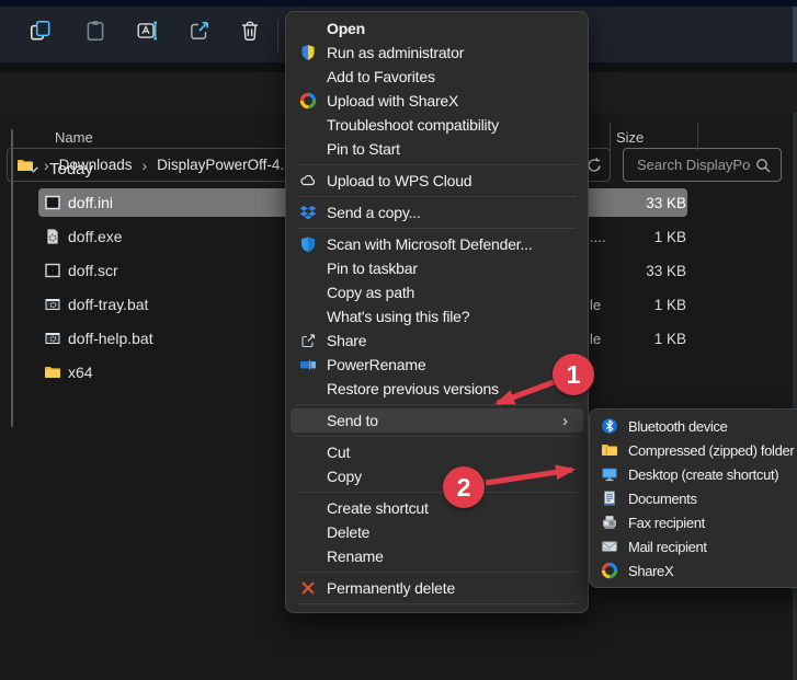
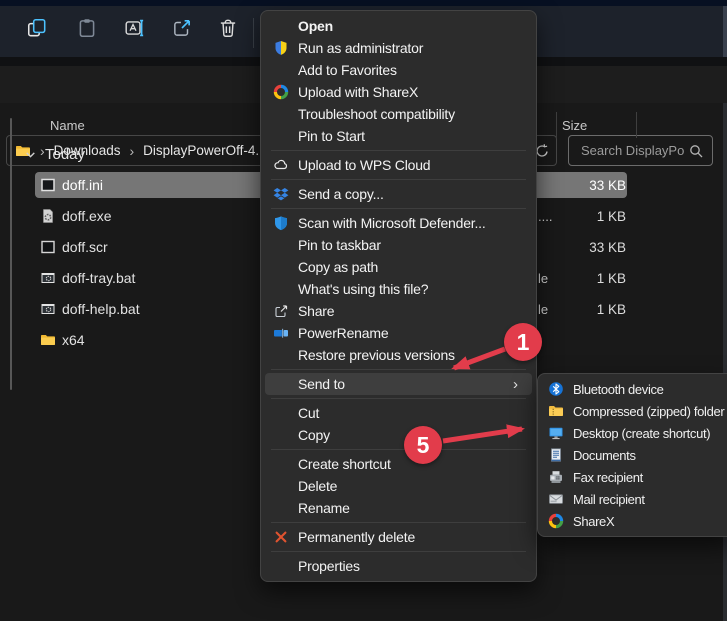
  ›
  Downloads
  ›
  DisplayPowerOff-4.
  Search DisplayPo
  Name
  Size
  Today
  doff.ini
  33 KB
  doff.exe
  1 KB
  doff.scr
  33 KB
  doff-tray.bat
  1 KB
  doff-help.bat
  1 KB
  x64
  ....
  le
  le
  Open
  Run as administrator
  Add to Favorites
  Upload with ShareX
  Troubleshoot compatibility
  Pin to Start
  Upload to WPS Cloud
  Send a copy...
  Scan with Microsoft Defender...
  Pin to taskbar
  Copy as path
  What's using this file?
  Share
  PowerRename
  Restore previous versions
  Send to
  ›
  Cut
  Copy
  Create shortcut
  Delete
  Rename
  Permanently delete
+ Properties
  Bluetooth device
  Compressed (zipped) folder
  Desktop (create shortcut)
  Documents
  Fax recipient
  Mail recipient
  ShareX
  1
- 2
+ 5
